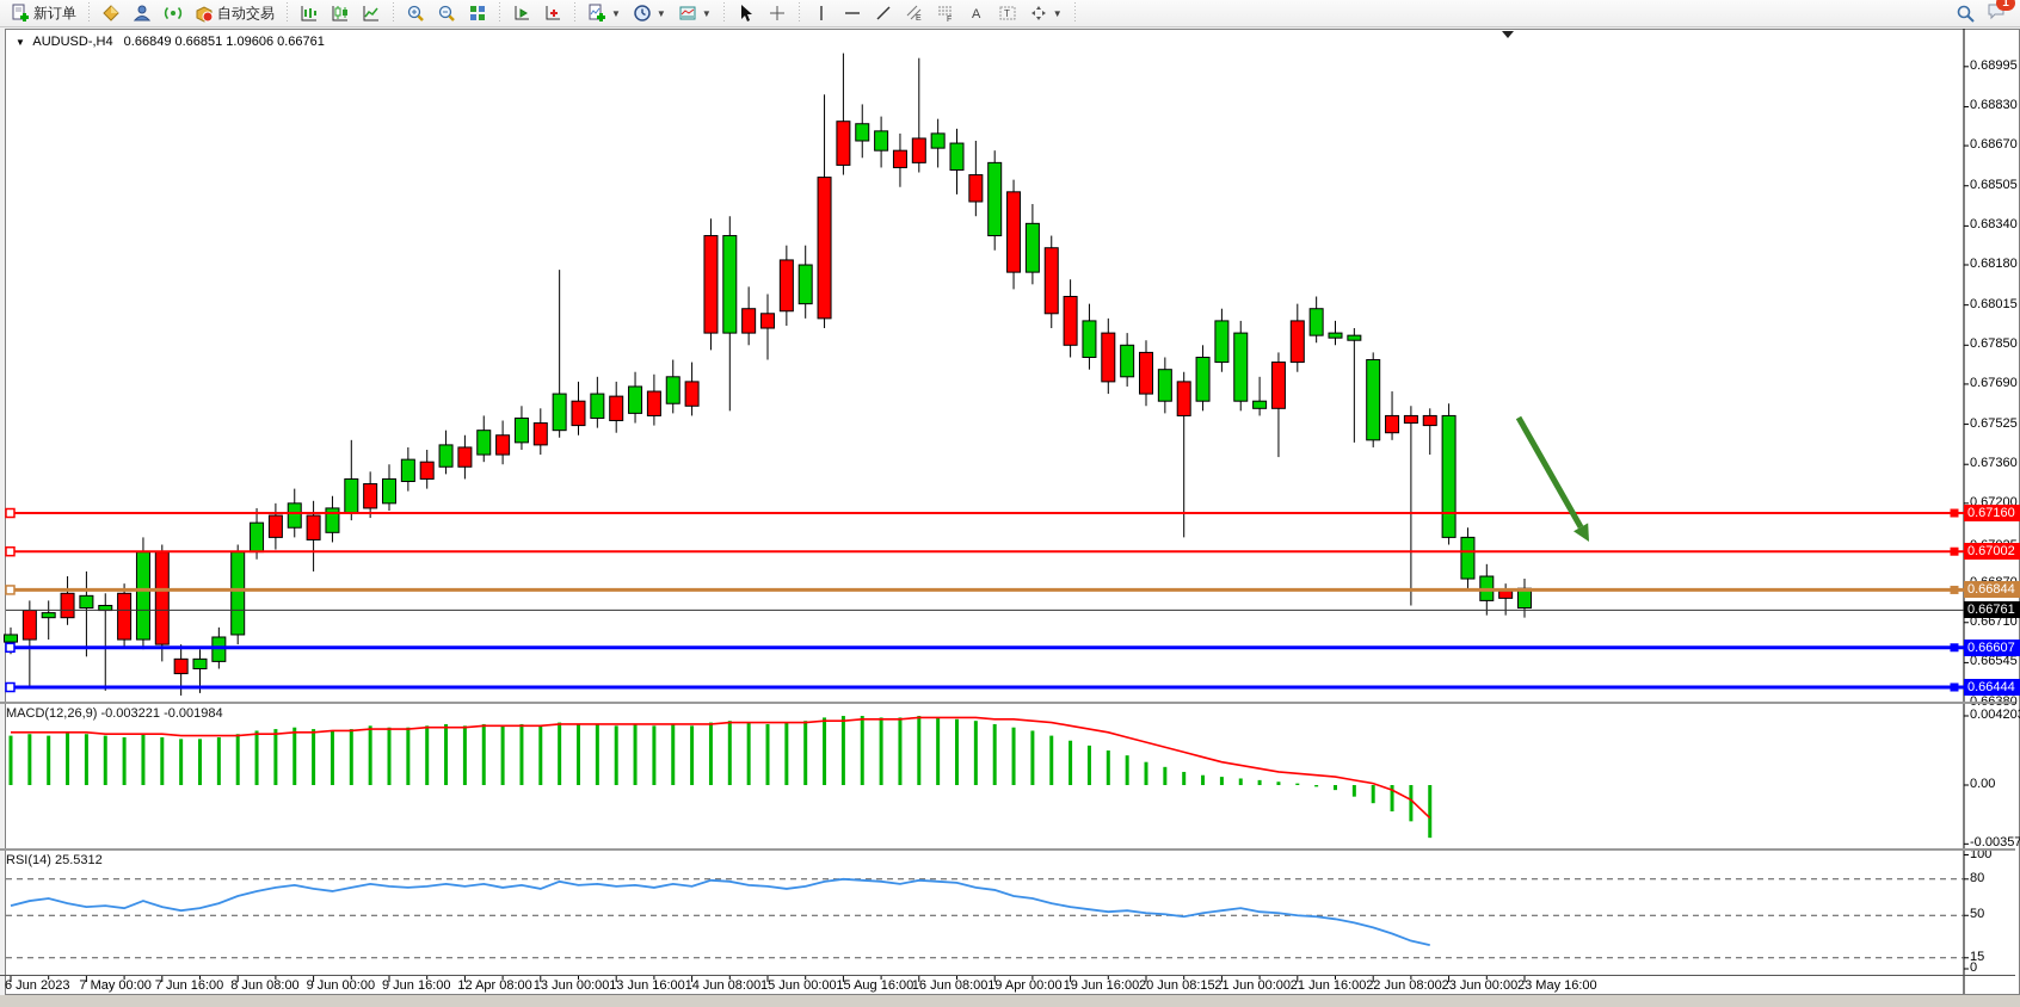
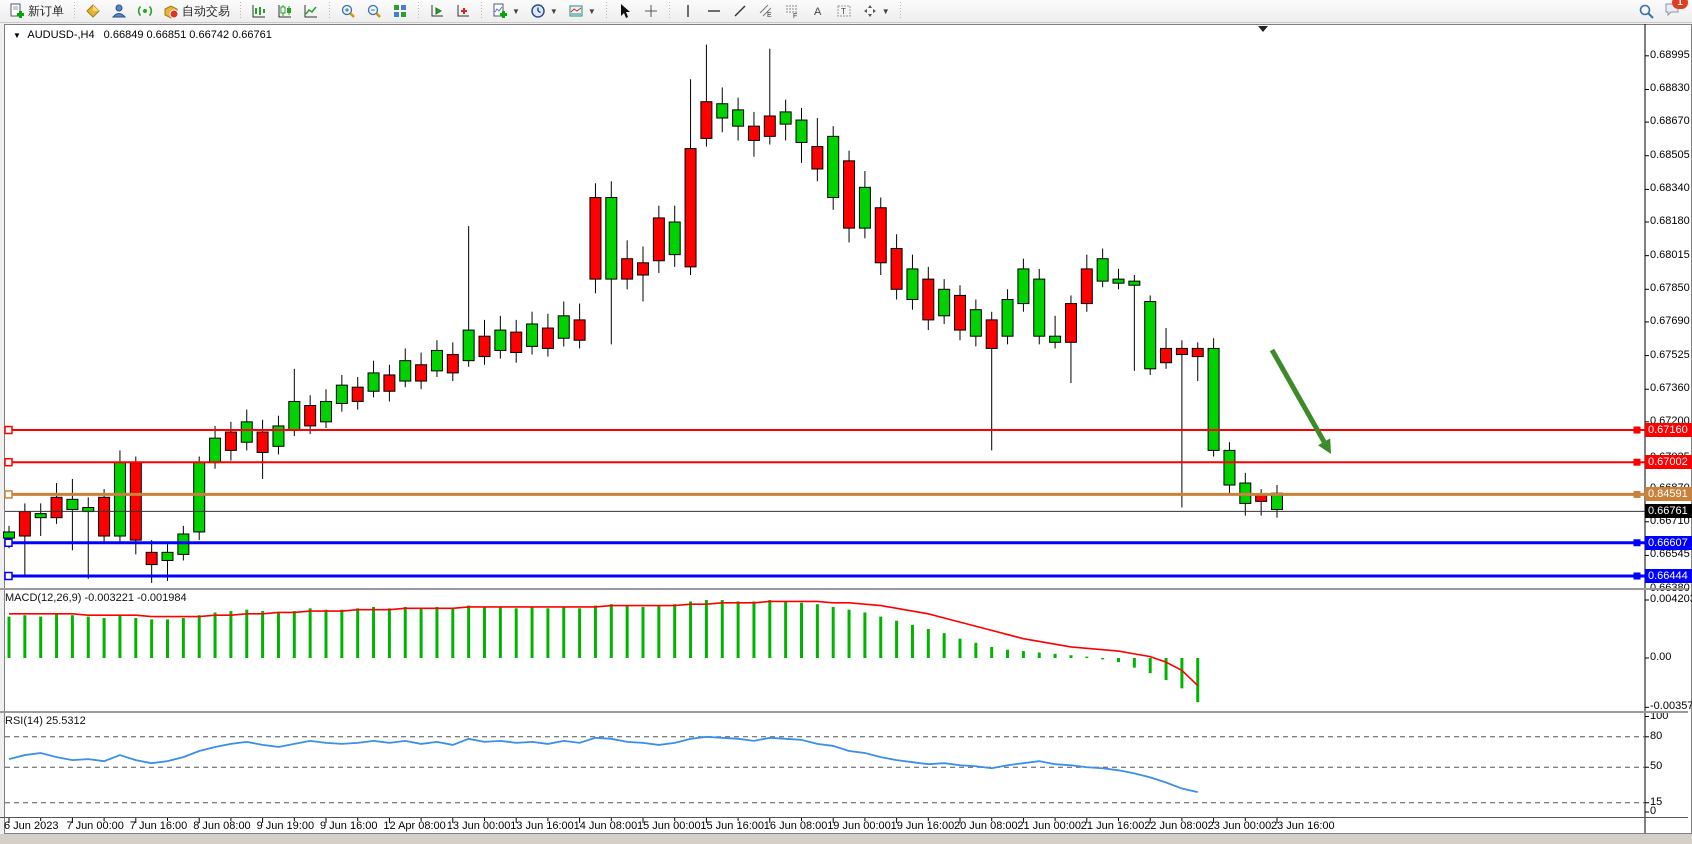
  新订单
  自动交易
  ▼
  ▼
  ▼
  A
  T
  ▼
  1
- ▼ AUDUSD-,H4 0.66849 0.66851 1.09606 0.66761
+ ▼ AUDUSD-,H4 0.66849 0.66851 0.66742 0.66761
  MACD(12,26,9) -0.003221 -0.001984
  RSI(14) 25.5312
  0.68995
  0.68830
  0.68670
  0.68505
  0.68340
  0.68180
  0.68015
  0.67850
  0.67690
  0.67525
  0.67360
  0.67200
  0.66710
  0.66545
  0.67160
  0.67002
- 0.66844
+ 0.84591
  0.66607
  0.66444
  0.66761
  0.00420
  0.00
  -0.00357
  100
  80
  50
  15
  0
  6 Jun 2023
- 7 May 00:00
+ 7 Jun 00:00
  7 Jun 16:00
  8 Jun 08:00
- 9 Jun 00:00
+ 9 Jun 19:00
  9 Jun 16:00
  12 Apr 08:00
  13 Jun 00:00
  13 Jun 16:00
  14 Jun 08:00
  15 Jun 00:00
- 15 Aug 16:00
+ 15 Jun 16:00
  16 Jun 08:00
- 19 Apr 00:00
+ 19 Jun 00:00
  19 Jun 16:00
- 20 Jun 08:15
+ 20 Jun 08:00
  21 Jun 00:00
  21 Jun 16:00
  22 Jun 08:00
  23 Jun 00:00
- 23 May 16:00
+ 23 Jun 16:00
